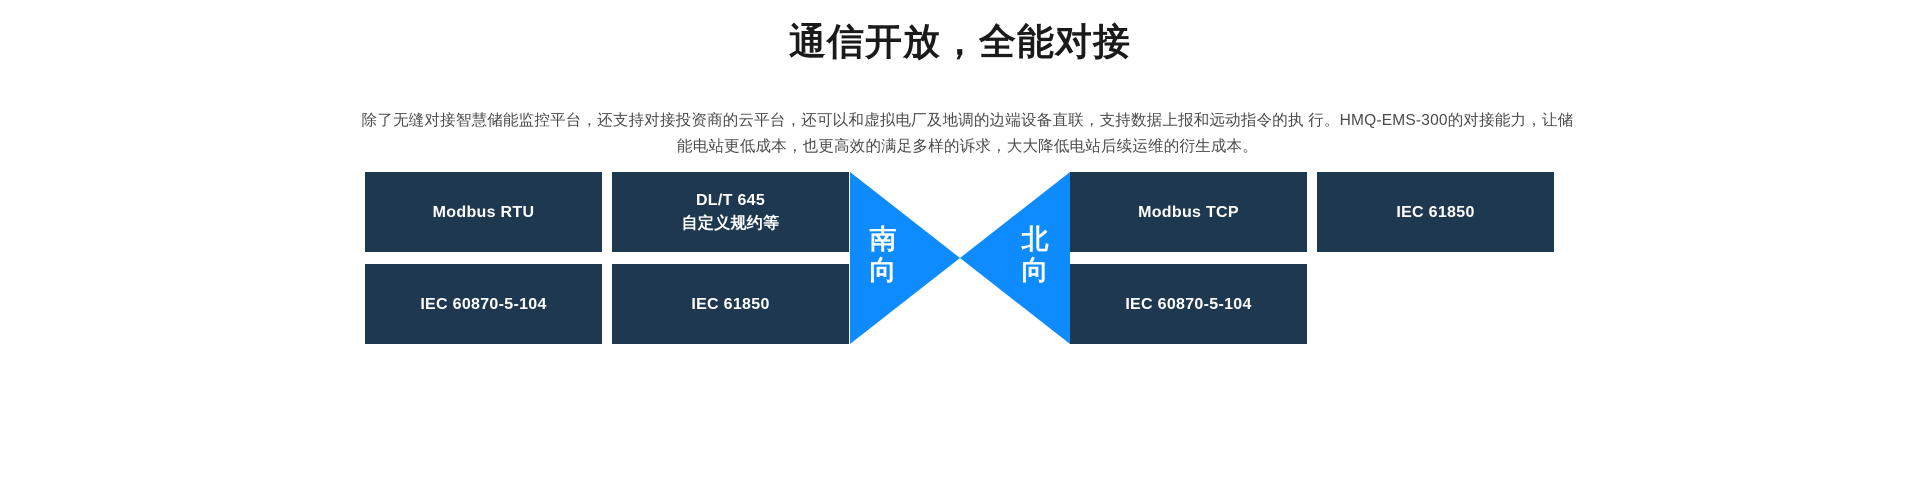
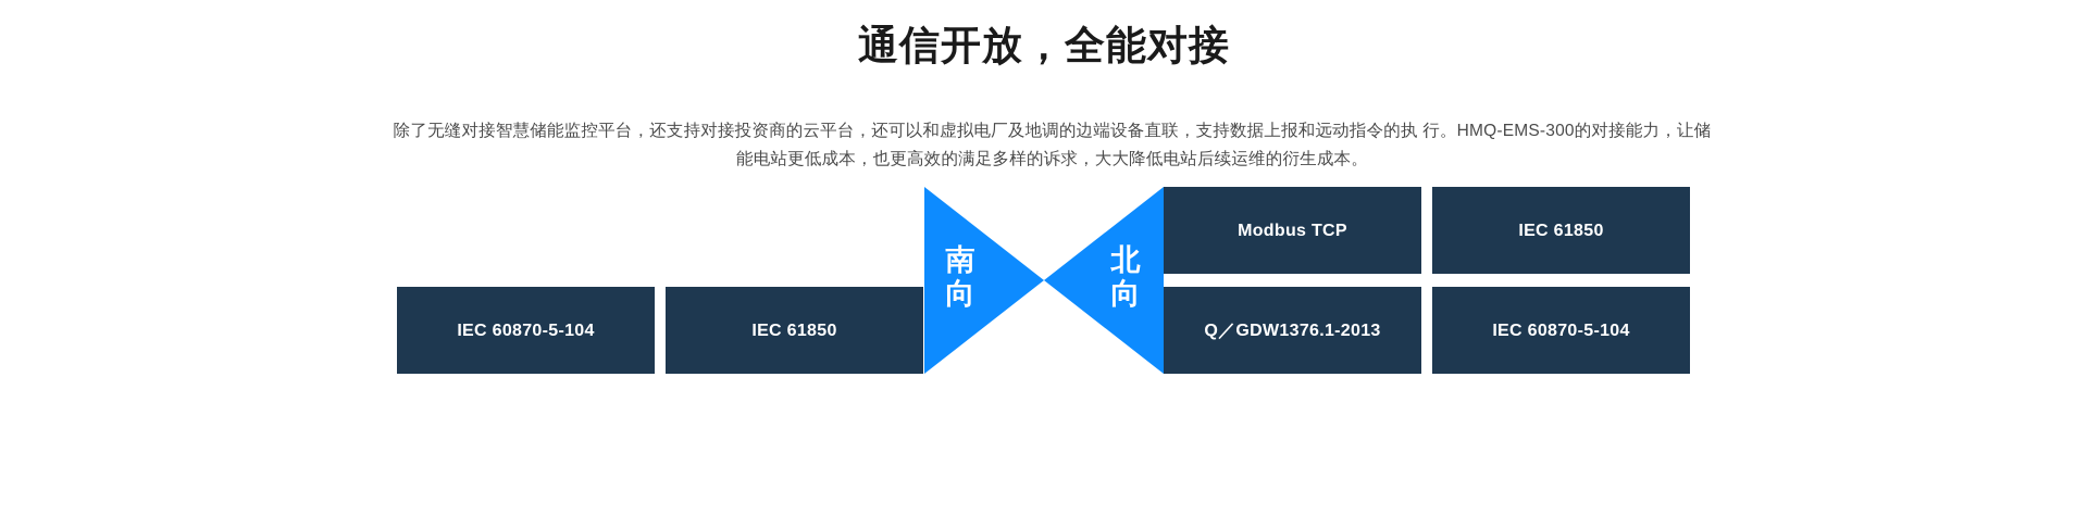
  通信开放，全能对接
  除了无缝对接智慧储能监控平台，还支持对接投资商的云平台，还可以和虚拟电厂及地调的边端设备直联，支持数据上报和远动指令的执 行。HMQ-EMS-300的对接能力，让储能电站更低成本，也更高效的满足多样的诉求，大大降低电站后续运维的衍生成本。
- Modbus RTU
- DL/T 645
- 自定义规约等
  IEC 60870-5-104
  IEC 61850
  南
  向
  北
  向
  Modbus TCP
  IEC 61850
+ Q／GDW1376.1-2013
  IEC 60870-5-104
